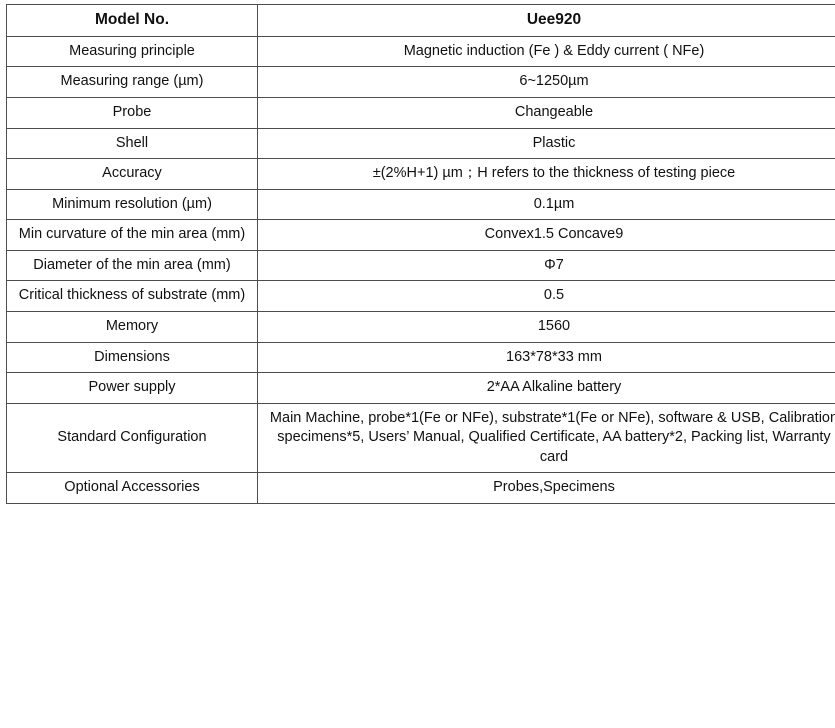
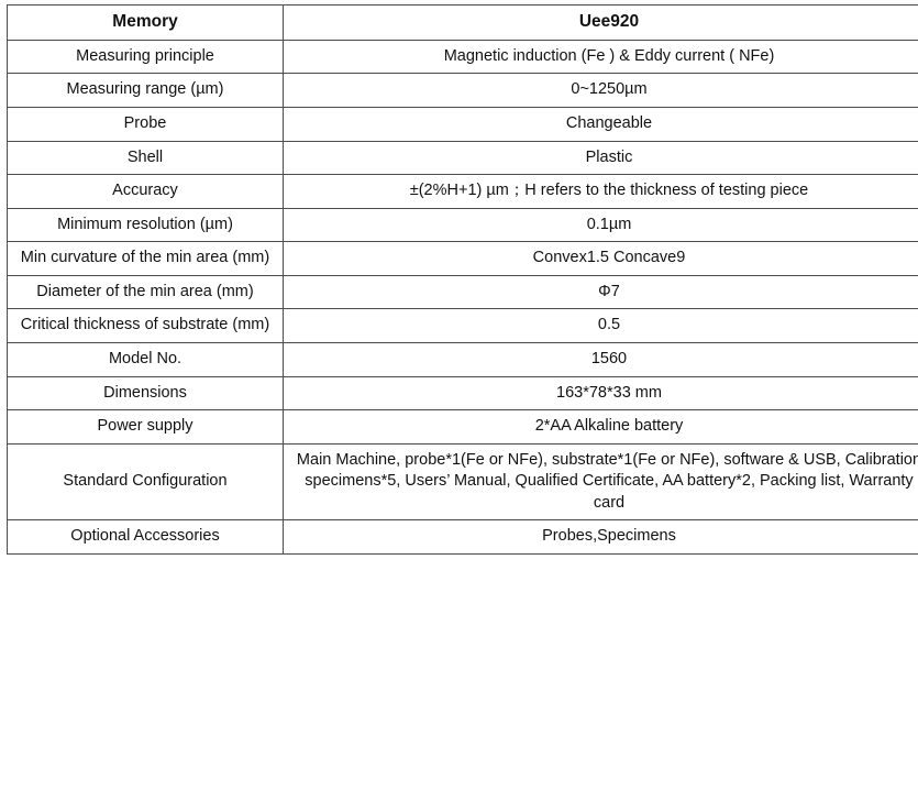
- Model No.	Uee920
+ Memory	Uee920
  Measuring principle	Magnetic induction (Fe ) & Eddy current ( NFe)
- Measuring range (µm)	6~1250µm
+ Measuring range (µm)	0~1250µm
  Probe	Changeable
  Shell	Plastic
  Accuracy	±(2%H+1) µm；H refers to the thickness of testing piece
  Minimum resolution (µm)	0.1µm
  Min curvature of the min area (mm)	Convex1.5 Concave9
  Diameter of the min area (mm)	Φ7
  Critical thickness of substrate (mm)	0.5
- Memory	1560
+ Model No.	1560
  Dimensions	163*78*33 mm
  Power supply	2*AA Alkaline battery
  Standard Configuration	Main Machine, probe*1(Fe or NFe), substrate*1(Fe or NFe), software & USB, Calibration specimens*5, Users’ Manual, Qualified Certificate, AA battery*2, Packing list, Warranty card
  Optional Accessories	Probes,Specimens
